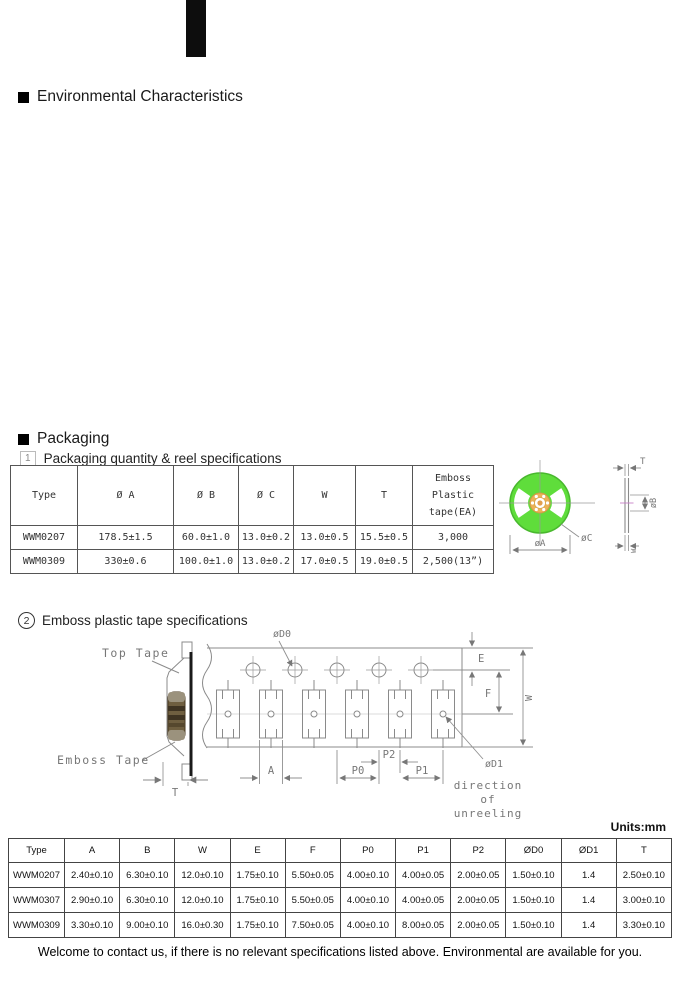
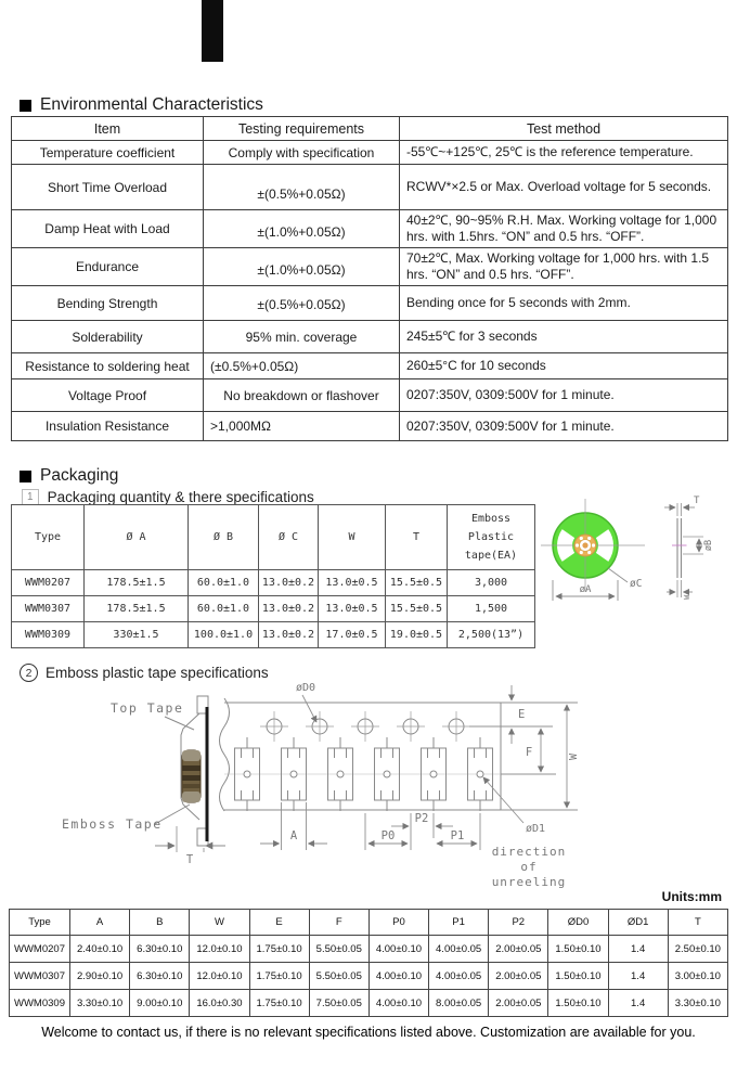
  Environmental Characteristics
+ Item	Testing requirements	Test method
+ Temperature coefficient	Comply with specification	-55℃~+125℃, 25℃ is the reference temperature.
+ Short Time Overload	±(0.5%+0.05Ω)	RCWV*×2.5 or Max. Overload voltage for 5 seconds.
+ Damp Heat with Load	±(1.0%+0.05Ω)	40±2℃, 90~95% R.H. Max. Working voltage for 1,000 hrs. with 1.5hrs. “ON” and 0.5 hrs. “OFF”.
+ Endurance	±(1.0%+0.05Ω)	70±2℃, Max. Working voltage for 1,000 hrs. with 1.5 hrs. “ON” and 0.5 hrs. “OFF”.
+ Bending Strength	±(0.5%+0.05Ω)	Bending once for 5 seconds with 2mm.
+ Solderability	95% min. coverage	245±5℃ for 3 seconds
+ Resistance to soldering heat	(±0.5%+0.05Ω)	260±5°C for 10 seconds
+ Voltage Proof	No breakdown or flashover	0207:350V, 0309:500V for 1 minute.
+ Insulation Resistance	>1,000MΩ	0207:350V, 0309:500V for 1 minute.
  Packaging
  1
- Packaging quantity & reel specifications
+ Packaging quantity & there specifications
  Type	Ø A	Ø B	Ø C	W	T	Emboss Plastic tape(EA)
  WWM0207	178.5±1.5	60.0±1.0	13.0±0.2	13.0±0.5	15.5±0.5	3,000
+ WWM0307	178.5±1.5	60.0±1.0	13.0±0.2	13.0±0.5	15.5±0.5	1,500
- WWM0309	330±0.6	100.0±1.0	13.0±0.2	17.0±0.5	19.0±0.5	2,500(13”)
+ WWM0309	330±1.5	100.0±1.0	13.0±0.2	17.0±0.5	19.0±0.5	2,500(13”)
  øA
  øC
  T
  2
  Emboss plastic tape specifications
  Top Tape
  Emboss Tape
  T
  øD0
  øD1
  E
  F
  A
  P0
  P2
  P1
  direction
  of
  unreeling
  Units:mm
  Type	A	B	W	E	F	P0	P1	P2	ØD0	ØD1	T
  WWM0207	2.40±0.10	6.30±0.10	12.0±0.10	1.75±0.10	5.50±0.05	4.00±0.10	4.00±0.05	2.00±0.05	1.50±0.10	1.4	2.50±0.10
  WWM0307	2.90±0.10	6.30±0.10	12.0±0.10	1.75±0.10	5.50±0.05	4.00±0.10	4.00±0.05	2.00±0.05	1.50±0.10	1.4	3.00±0.10
  WWM0309	3.30±0.10	9.00±0.10	16.0±0.30	1.75±0.10	7.50±0.05	4.00±0.10	8.00±0.05	2.00±0.05	1.50±0.10	1.4	3.30±0.10
- Welcome to contact us, if there is no relevant specifications listed above. Environmental are available for you.
+ Welcome to contact us, if there is no relevant specifications listed above. Customization are available for you.
